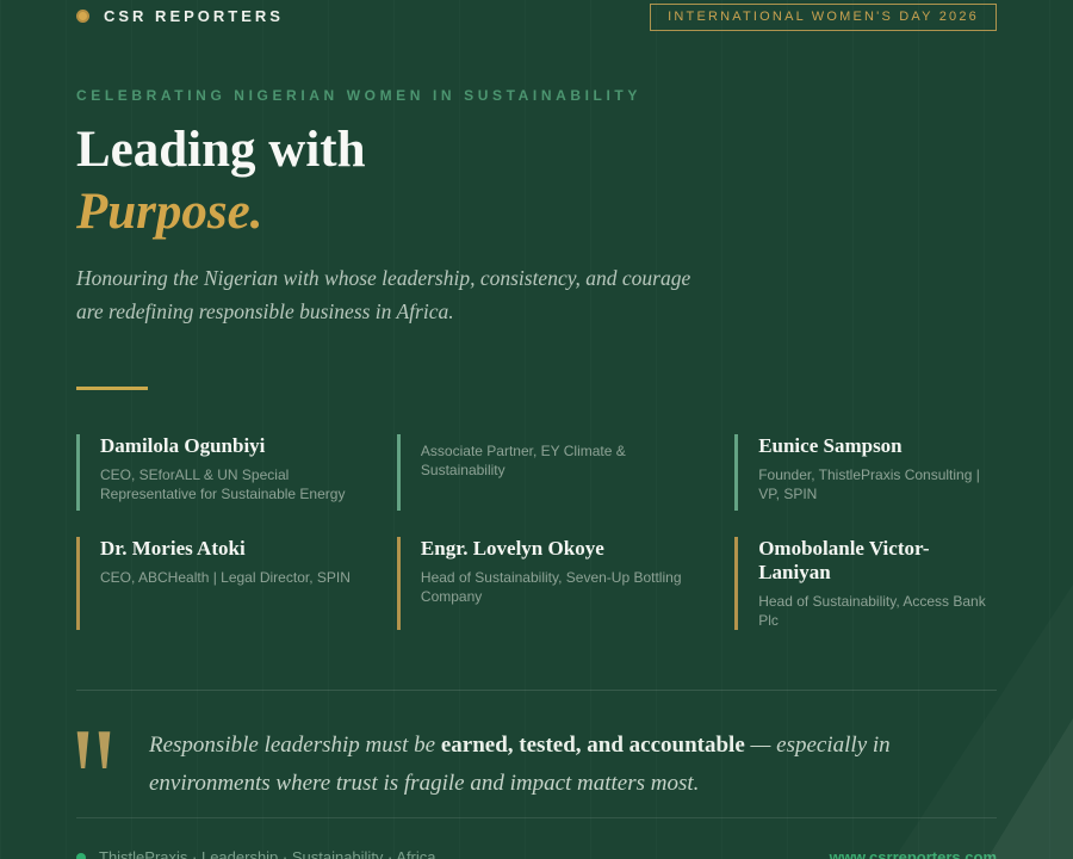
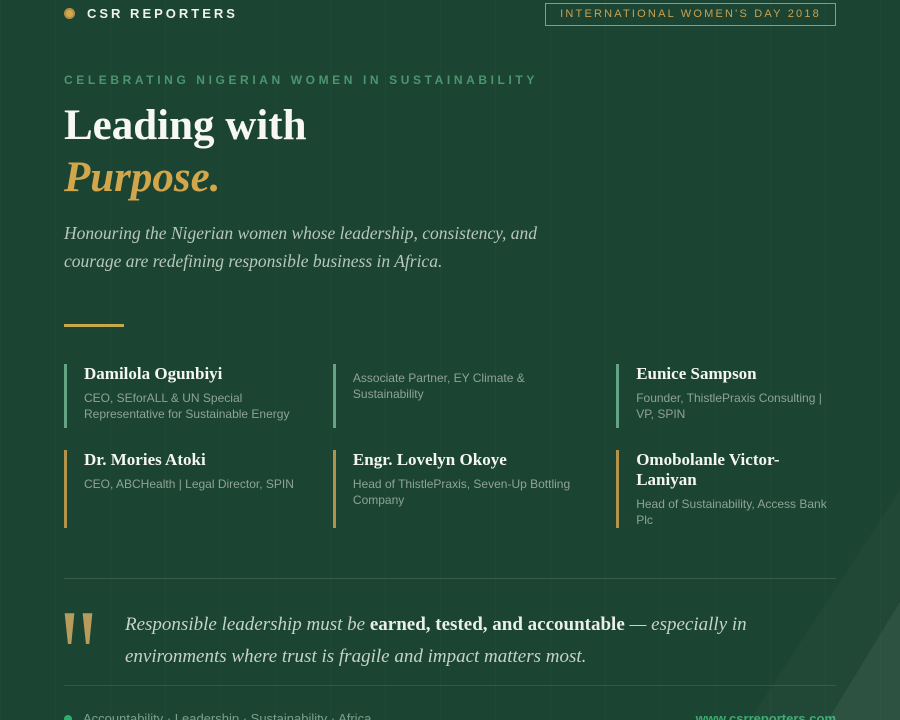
  CSR REPORTERS
- INTERNATIONAL WOMEN'S DAY 2026
+ INTERNATIONAL WOMEN'S DAY 2018
  CELEBRATING NIGERIAN WOMEN IN SUSTAINABILITY
  Leading with
  Purpose.
- Honouring the Nigerian with whose leadership, consistency, and courage are redefining responsible business in Africa.
+ Honouring the Nigerian women whose leadership, consistency, and courage are redefining responsible business in Africa.
  Damilola Ogunbiyi
  CEO, SEforALL & UN Special Representative for Sustainable Energy
  Associate Partner, EY Climate & Sustainability
  Eunice Sampson
  Founder, ThistlePraxis Consulting | VP, SPIN
  Dr. Mories Atoki
  CEO, ABCHealth | Legal Director, SPIN
  Engr. Lovelyn Okoye
- Head of Sustainability, Seven-Up Bottling Company
+ Head of ThistlePraxis, Seven-Up Bottling Company
  Omobolanle Victor-Laniyan
  Head of Sustainability, Access Bank Plc
  Responsible leadership must be earned, tested, and accountable — especially in environments where trust is fragile and impact matters most.
- ThistlePraxis · Leadership · Sustainability · Africa
+ Accountability · Leadership · Sustainability · Africa
  www.csrreporters.com
